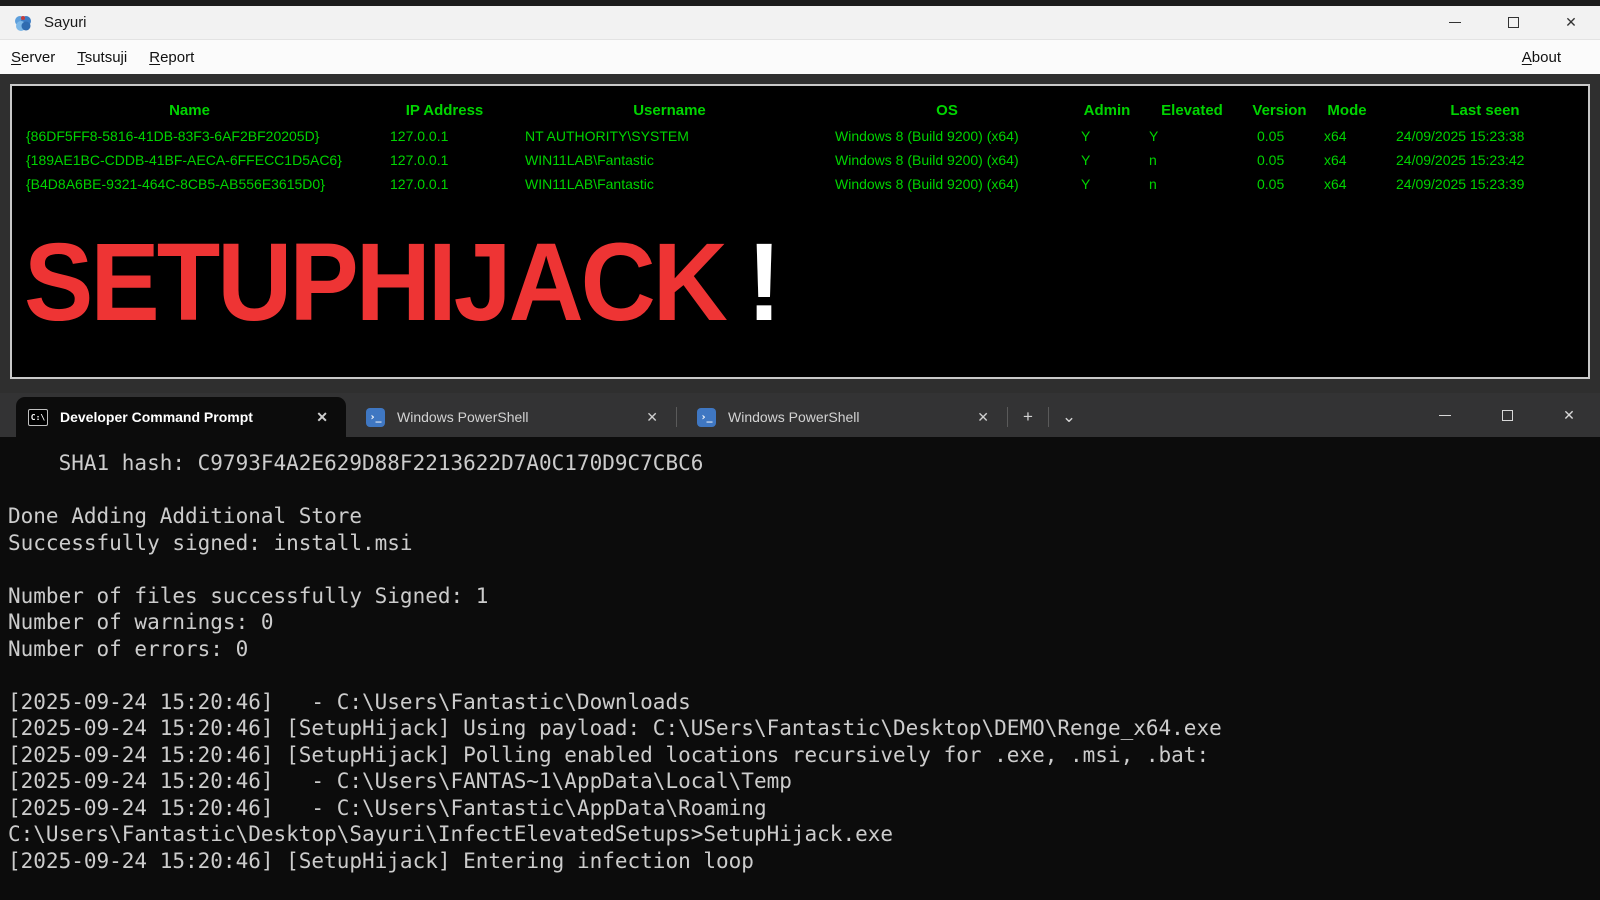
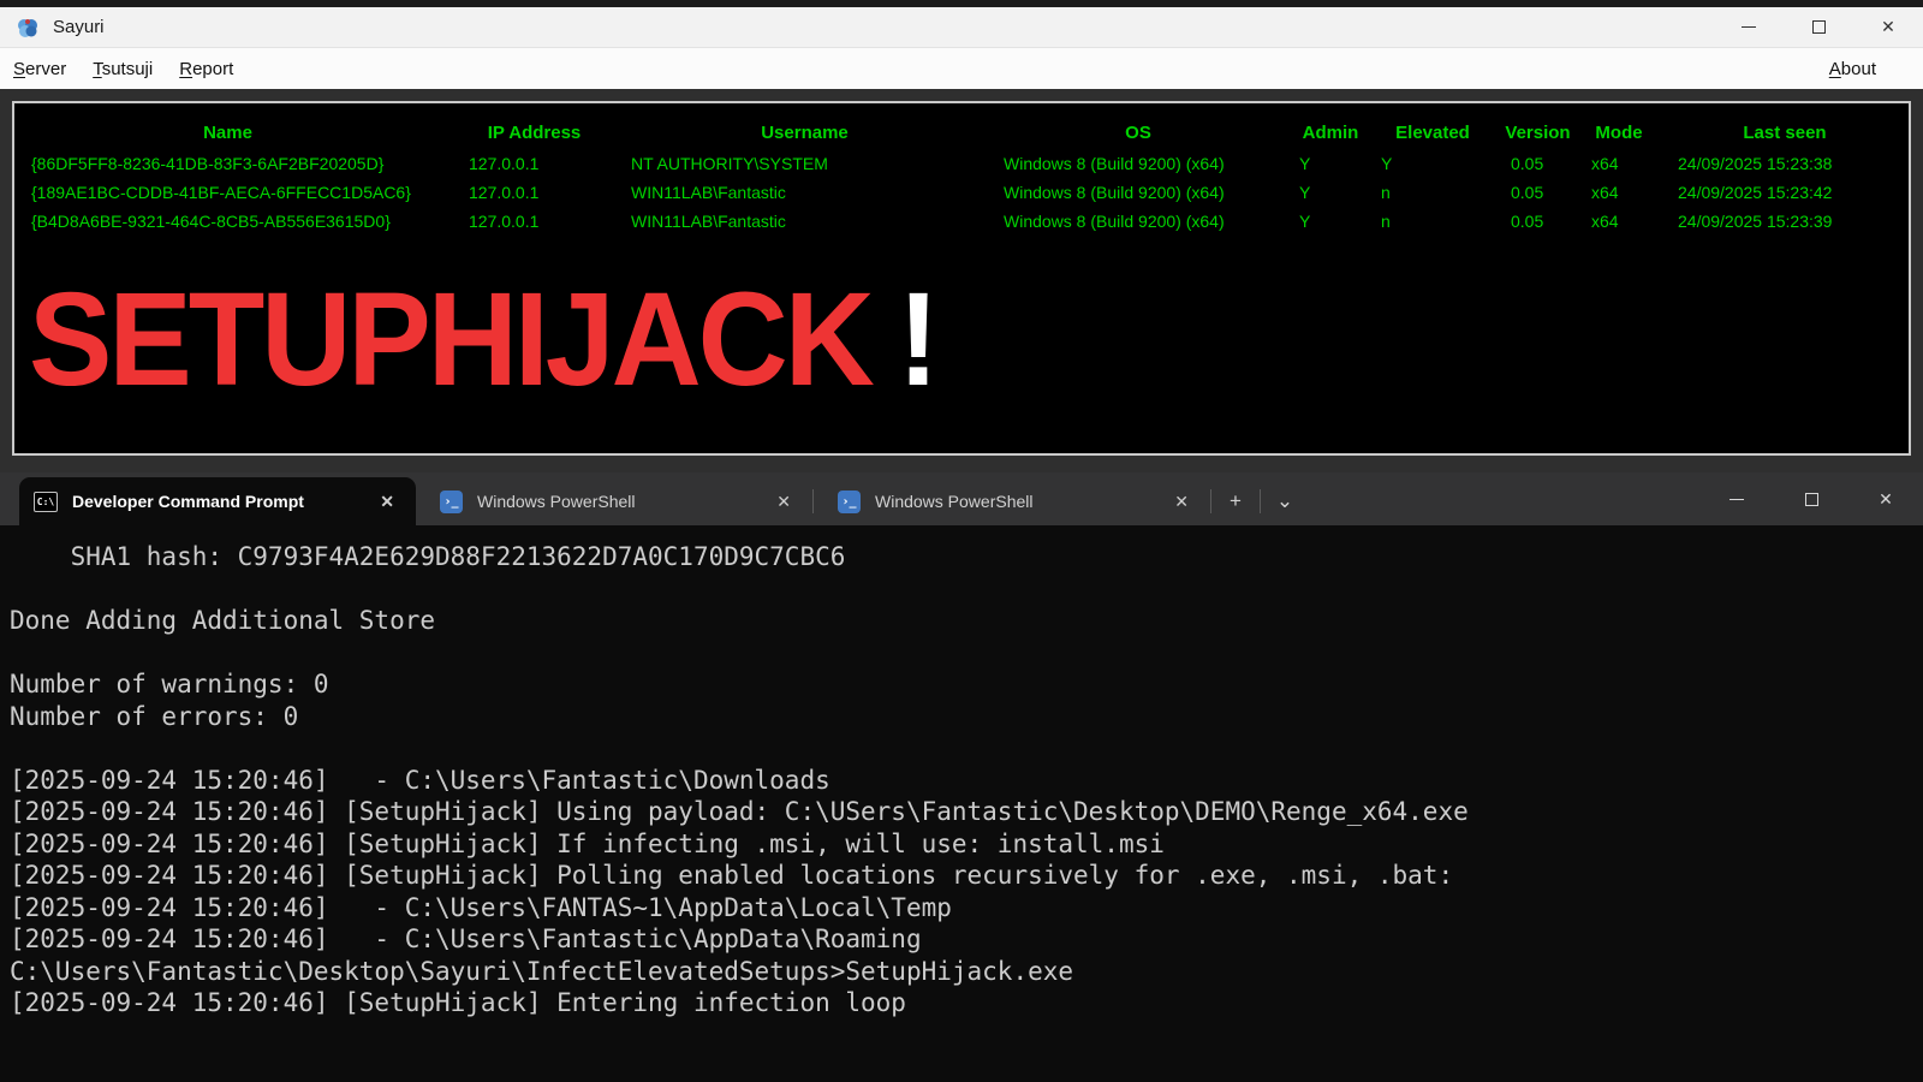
  Sayuri
  ✕
  Server
  Tsutsuji
  Report
  About
  Name
  IP Address
  Username
  OS
  Admin
  Elevated
  Version
  Mode
  Last seen
- {86DF5FF8-5816-41DB-83F3-6AF2BF20205D}
+ {86DF5FF8-8236-41DB-83F3-6AF2BF20205D}
  127.0.0.1
  NT AUTHORITY\SYSTEM
  Windows 8 (Build 9200) (x64)
  Y
  Y
  0.05
  x64
  24/09/2025 15:23:38
  {189AE1BC-CDDB-41BF-AECA-6FFECC1D5AC6}
  127.0.0.1
  WIN11LAB\Fantastic
  Windows 8 (Build 9200) (x64)
  Y
  n
  0.05
  x64
  24/09/2025 15:23:42
  {B4D8A6BE-9321-464C-8CB5-AB556E3615D0}
  127.0.0.1
  WIN11LAB\Fantastic
  Windows 8 (Build 9200) (x64)
  Y
  n
  0.05
  x64
  24/09/2025 15:23:39
  SETUPHIJACK !
  C:\
  Developer Command Prompt
  ✕
  ›_
  Windows PowerShell
  ✕
  ›_
  Windows PowerShell
  ✕
  +
  ⌄
  ✕
  SHA1 hash: C9793F4A2E629D88F2213622D7A0C170D9C7CBC6
  Done Adding Additional Store
- Successfully signed: install.msi
- Number of files successfully Signed: 1
  Number of warnings: 0
  Number of errors: 0
  [2025-09-24 15:20:46] - C:\Users\Fantastic\Downloads
  [2025-09-24 15:20:46] [SetupHijack] Using payload: C:\USers\Fantastic\Desktop\DEMO\Renge_x64.exe
+ [2025-09-24 15:20:46] [SetupHijack] If infecting .msi, will use: install.msi
  [2025-09-24 15:20:46] [SetupHijack] Polling enabled locations recursively for .exe, .msi, .bat:
  [2025-09-24 15:20:46] - C:\Users\FANTAS~1\AppData\Local\Temp
  [2025-09-24 15:20:46] - C:\Users\Fantastic\AppData\Roaming
  C:\Users\Fantastic\Desktop\Sayuri\InfectElevatedSetups>SetupHijack.exe
  [2025-09-24 15:20:46] [SetupHijack] Entering infection loop
